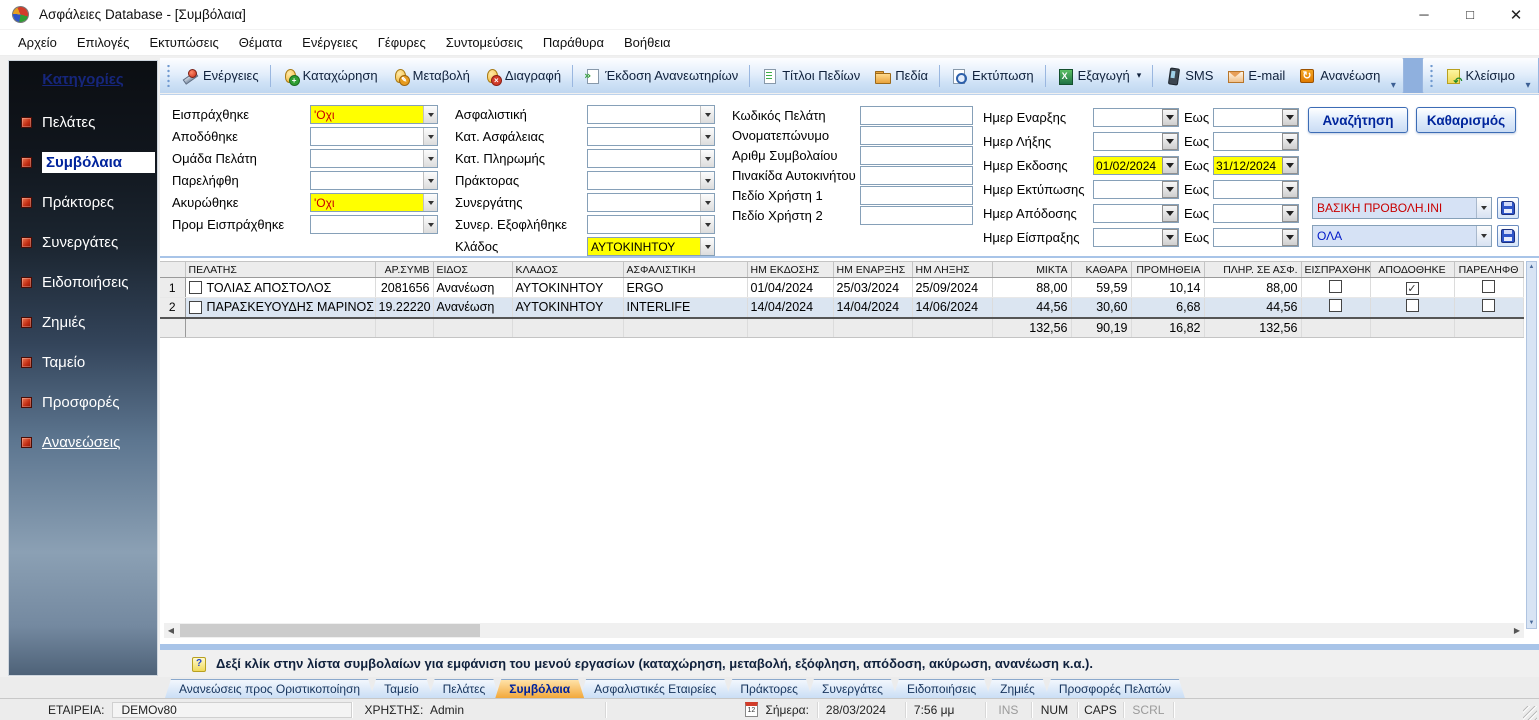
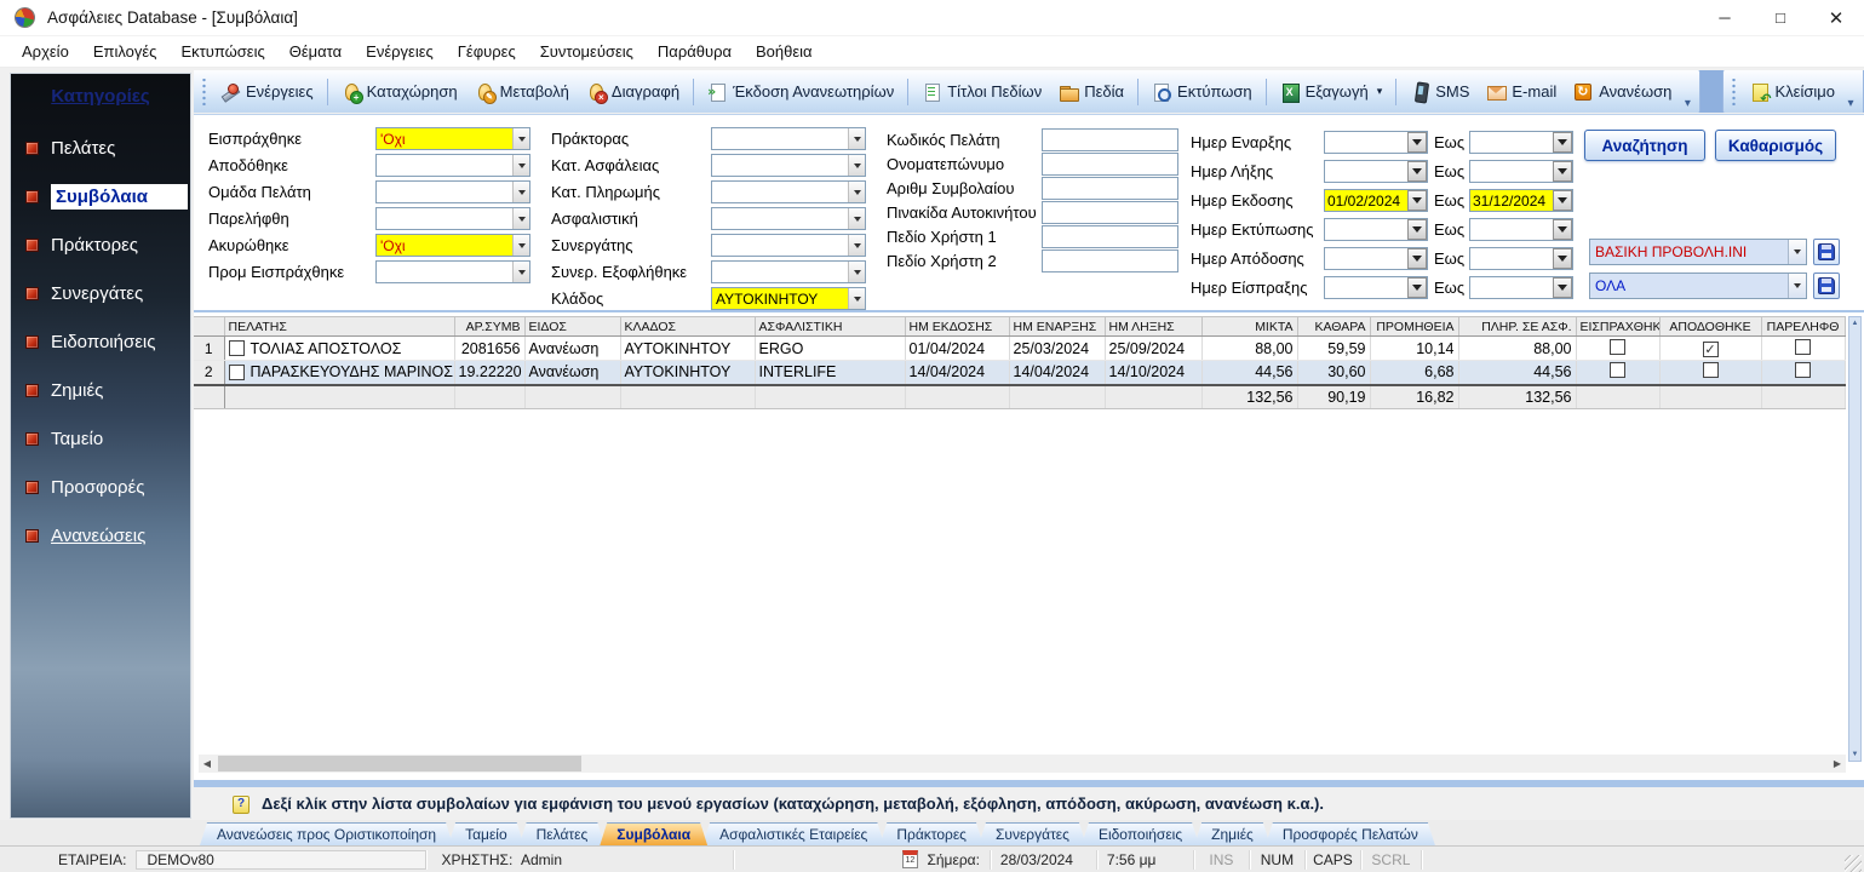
  Ασφάλειες Database - [Συμβόλαια]
  ─
  □
  ✕
  Αρχείο
  Επιλογές
  Εκτυπώσεις
  Θέματα
  Ενέργειες
  Γέφυρες
  Συντομεύσεις
  Παράθυρα
  Βοήθεια
  Ενέργειες
  Καταχώρηση
  Μεταβολή
  Διαγραφή
  Έκδοση Ανανεωτηρίων
  Τίτλοι Πεδίων
  Πεδία
  Εκτύπωση
  Εξαγωγή
  ▾
  SMS
  E-mail
  Ανανέωση
  ▾
  Κλείσιμο
  ▾
  Κατηγορίες
  Πελάτες
  Συμβόλαια
  Πράκτορες
  Συνεργάτες
  Ειδοποιήσεις
  Ζημιές
  Ταμείο
  Προσφορές
  Ανανεώσεις
  Εισπράχθηκε
  Αποδόθηκε
  Ομάδα Πελάτη
  Παρελήφθη
  Ακυρώθηκε
  Προμ Εισπράχθηκε
  'Οχι
  'Οχι
- Ασφαλιστική
+ Πράκτορας
  Κατ. Ασφάλειας
  Κατ. Πληρωμής
- Πράκτορας
+ Ασφαλιστική
  Συνεργάτης
  Συνερ. Εξοφλήθηκε
  Κλάδος
  ΑΥΤΟΚΙΝΗΤΟΥ
  Κωδικός Πελάτη
  Ονοματεπώνυμο
  Αριθμ Συμβολαίου
  Πινακίδα Αυτοκινήτου
  Πεδίο Χρήστη 1
  Πεδίο Χρήστη 2
  Ημερ Εναρξης
  Ημερ Λήξης
  Ημερ Εκδοσης
  Ημερ Εκτύπωσης
  Ημερ Απόδοσης
  Ημερ Είσπραξης
  Εως
  Εως
  01/02/2024
  Εως
  31/12/2024
  Εως
  Εως
  Εως
  Αναζήτηση
  Καθαρισμός
  ΒΑΣΙΚΗ ΠΡΟΒΟΛΗ.INI
  ΟΛΑ
  	ΠΕΛΑΤΗΣ	ΑΡ.ΣΥΜΒ	ΕΙΔΟΣ	ΚΛΑΔΟΣ	ΑΣΦΑΛΙΣΤΙΚΗ	ΗΜ ΕΚΔΟΣΗΣ	ΗΜ ΕΝΑΡΞΗΣ	ΗΜ ΛΗΞΗΣ	ΜΙΚΤΑ	ΚΑΘΑΡΑ	ΠΡΟΜΗΘΕΙΑ	ΠΛΗΡ. ΣΕ ΑΣΦ.	ΕΙΣΠΡΑΧΘΗΚ	ΑΠΟΔΟΘΗΚΕ	ΠΑΡΕΛΗΦΘ
  1	ΤΟΛΙΑΣ ΑΠΟΣΤΟΛΟΣ	2081656	Ανανέωση	ΑΥΤΟΚΙΝΗΤΟΥ	ERGO	01/04/2024	25/03/2024	25/09/2024	88,00	59,59	10,14	88,00
- 2	ΠΑΡΑΣΚΕΥΟΥΔΗΣ ΜΑΡΙΝΟΣ	19.22220	Ανανέωση	ΑΥΤΟΚΙΝΗΤΟΥ	INTERLIFE	14/04/2024	14/04/2024	14/06/2024	44,56	30,60	6,68	44,56
+ 2	ΠΑΡΑΣΚΕΥΟΥΔΗΣ ΜΑΡΙΝΟΣ	19.22220	Ανανέωση	ΑΥΤΟΚΙΝΗΤΟΥ	INTERLIFE	14/04/2024	14/04/2024	14/10/2024	44,56	30,60	6,68	44,56
  									132,56	90,19	16,82	132,56
  ◀
  ▶
  Δεξί κλίκ στην λίστα συμβολαίων για εμφάνιση του μενού εργασίων (καταχώρηση, μεταβολή, εξόφληση, απόδοση, ακύρωση, ανανέωση κ.α.).
  Ανανεώσεις προς Οριστικοποίηση
  Ταμείο
  Πελάτες
  Συμβόλαια
  Ασφαλιστικές Εταιρείες
  Πράκτορες
  Συνεργάτες
  Ειδοποιήσεις
  Ζημιές
  Προσφορές Πελατών
  ΕΤΑΙΡΕΙΑ:
  DEMOv80
  ΧΡΗΣΤΗΣ:
  Admin
  Σήμερα:
  28/03/2024
  7:56 μμ
  INS
  NUM
  CAPS
  SCRL
